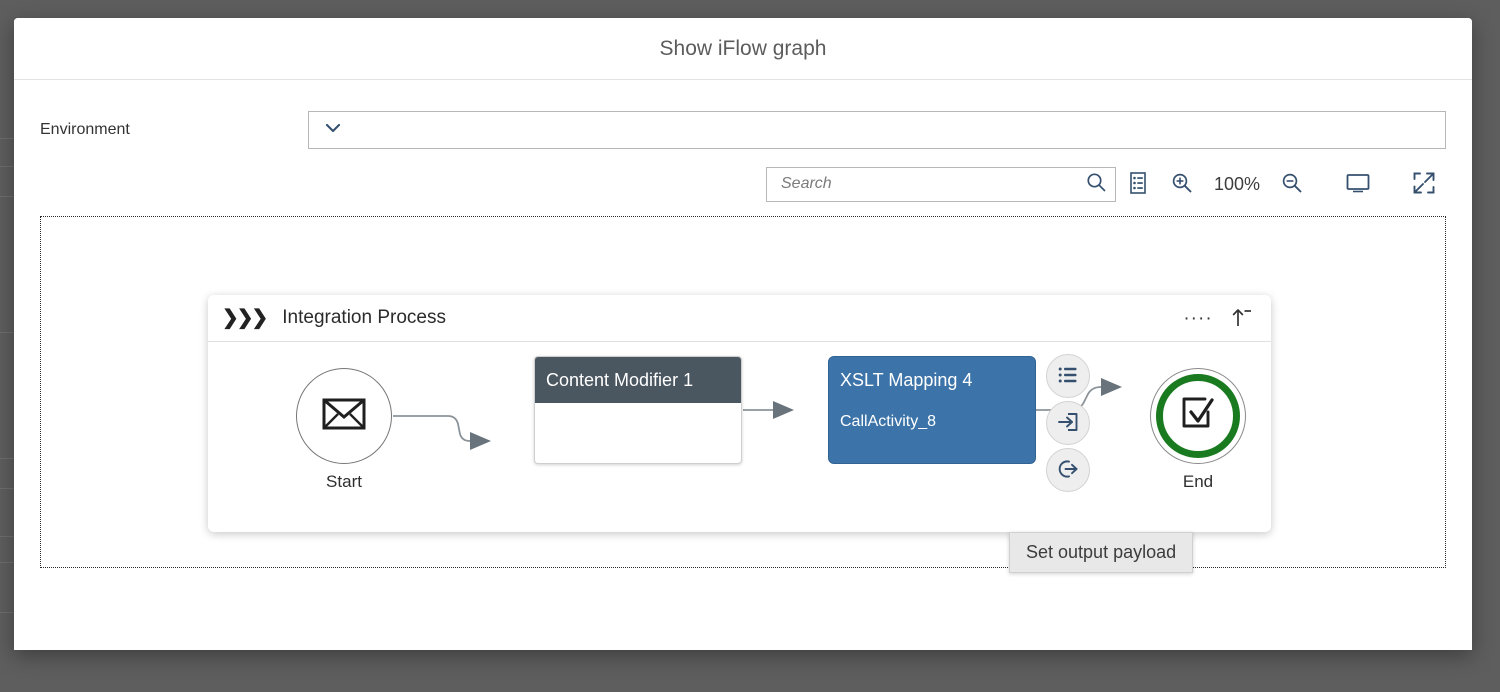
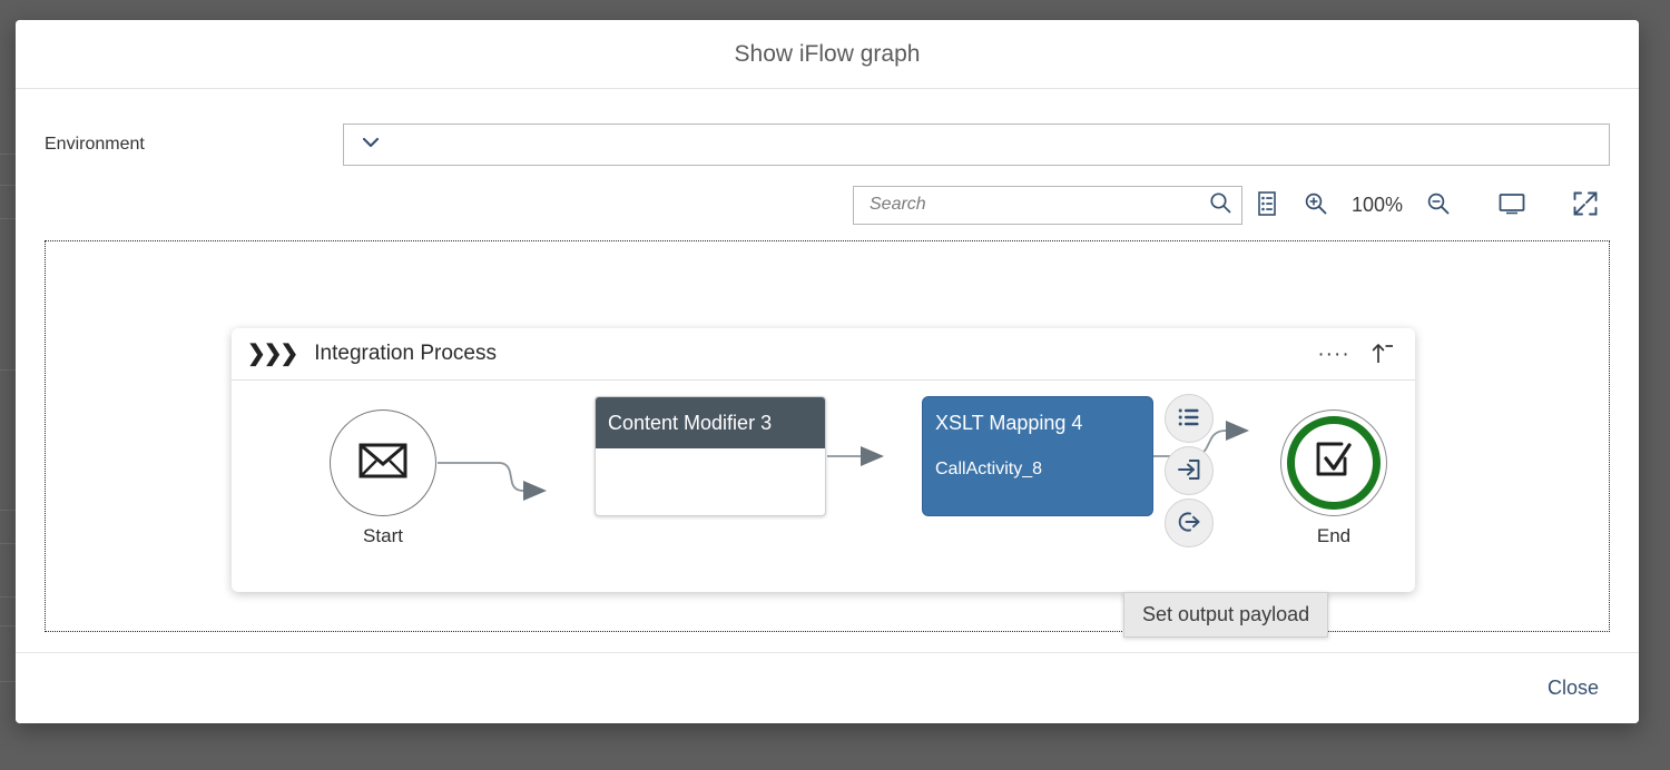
  Show iFlow graph
  Environment
  Search
  100%
  ❯❯❯
  Integration Process
  ····
  Start
- Content Modifier 1
+ Content Modifier 3
  XSLT Mapping 4
  CallActivity_8
  End
+ Close
  Set output payload
